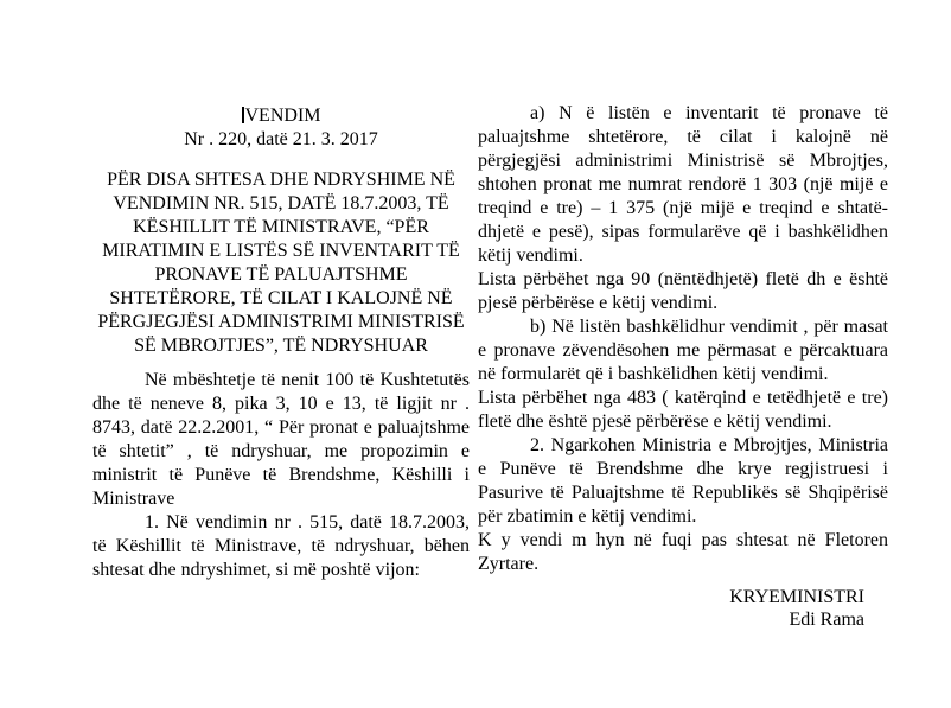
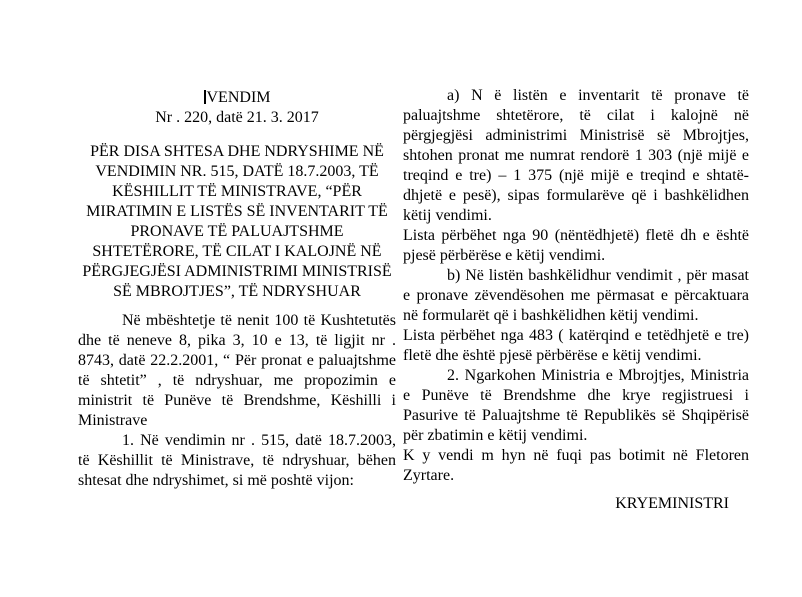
  VENDIM
  Nr . 220, datë 21. 3. 2017
  PËR DISA SHTESA DHE NDRYSHIME NË VENDIMIN NR. 515, DATË 18.7.2003, TË KËSHILLIT TË MINISTRAVE, “PËR MIRATIMIN E LISTËS SË INVENTARIT TË PRONAVE TË PALUAJTSHME SHTETËRORE, TË CILAT I KALOJNË NË PËRGJEGJËSI ADMINISTRIMI MINISTRISË SË MBROJTJES”, TË NDRYSHUAR
  Në mbështetje të nenit 100 të Kushtetutës dhe të neneve 8, pika 3, 10 e 13, të ligjit nr . 8743, datë 22.2.2001, “ Për pronat e paluajtshme të shtetit” , të ndryshuar, me propozimin e ministrit të Punëve të Brendshme, Këshilli i Ministrave
  1. Në vendimin nr . 515, datë 18.7.2003, të Këshillit të Ministrave, të ndryshuar, bëhen shtesat dhe ndryshimet, si më poshtë vijon:
  a) N ë listën e inventarit të pronave të paluajtshme shtetërore, të cilat i kalojnë në përgjegjësi administrimi Ministrisë së Mbrojtjes, shtohen pronat me numrat rendorë 1 303 (një mijë e treqind e tre) – 1 375 (një mijë e treqind e shtatë-dhjetë e pesë), sipas formularëve që i bashkëlidhen këtij vendimi.
  Lista përbëhet nga 90 (nëntëdhjetë) fletë dh e është pjesë përbërëse e këtij vendimi.
  b) Në listën bashkëlidhur vendimit , për masat e pronave zëvendësohen me përmasat e përcaktuara në formularët që i bashkëlidhen këtij vendimi.
  Lista përbëhet nga 483 ( katërqind e tetëdhjetë e tre) fletë dhe është pjesë përbërëse e këtij vendimi.
  2. Ngarkohen Ministria e Mbrojtjes, Ministria e Punëve të Brendshme dhe krye regjistruesi i Pasurive të Paluajtshme të Republikës së Shqipërisë për zbatimin e këtij vendimi.
- K y vendi m hyn në fuqi pas shtesat në Fletoren Zyrtare.
+ K y vendi m hyn në fuqi pas botimit në Fletoren Zyrtare.
  KRYEMINISTRI
- Edi Rama
